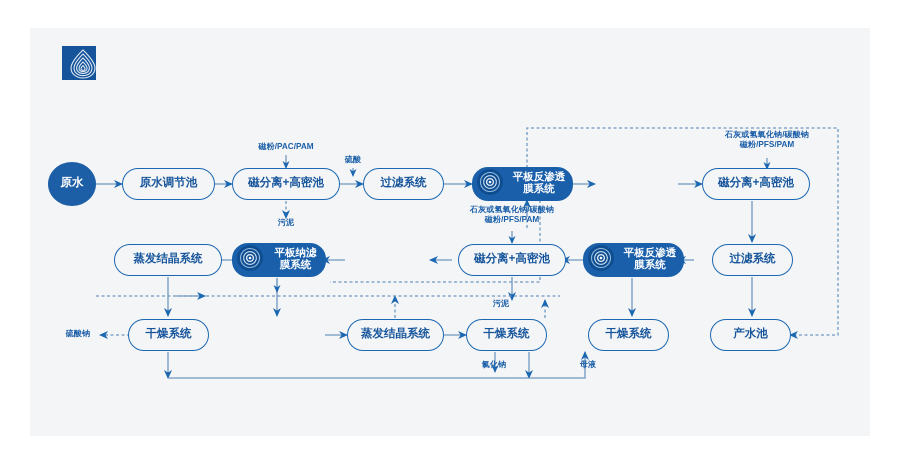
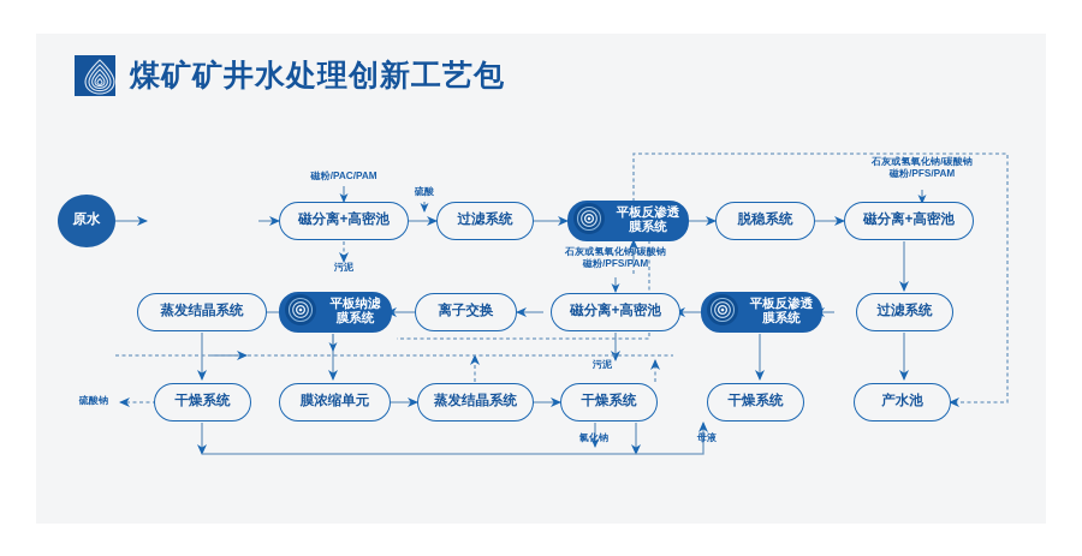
+ 煤矿矿井水处理创新工艺包
  原水
- 原水调节池
  磁分离+高密池
  过滤系统
  平板反渗透
  膜系统
+ 脱稳系统
  磁分离+高密池
  蒸发结晶系统
  平板纳滤
  膜系统
+ 离子交换
  磁分离+高密池
  平板反渗透
  膜系统
  过滤系统
  干燥系统
+ 膜浓缩单元
  蒸发结晶系统
  干燥系统
  干燥系统
  产水池
  磁粉/PAC/PAM
  硫酸
  污泥
  石灰或氢氧化钠/碳酸钠
  磁粉/PFS/PAM
  石灰或氢氧化钠/碳酸钠
  磁粉/PFS/PAM
  污泥
  硫酸钠
  氯化钠
  母液
